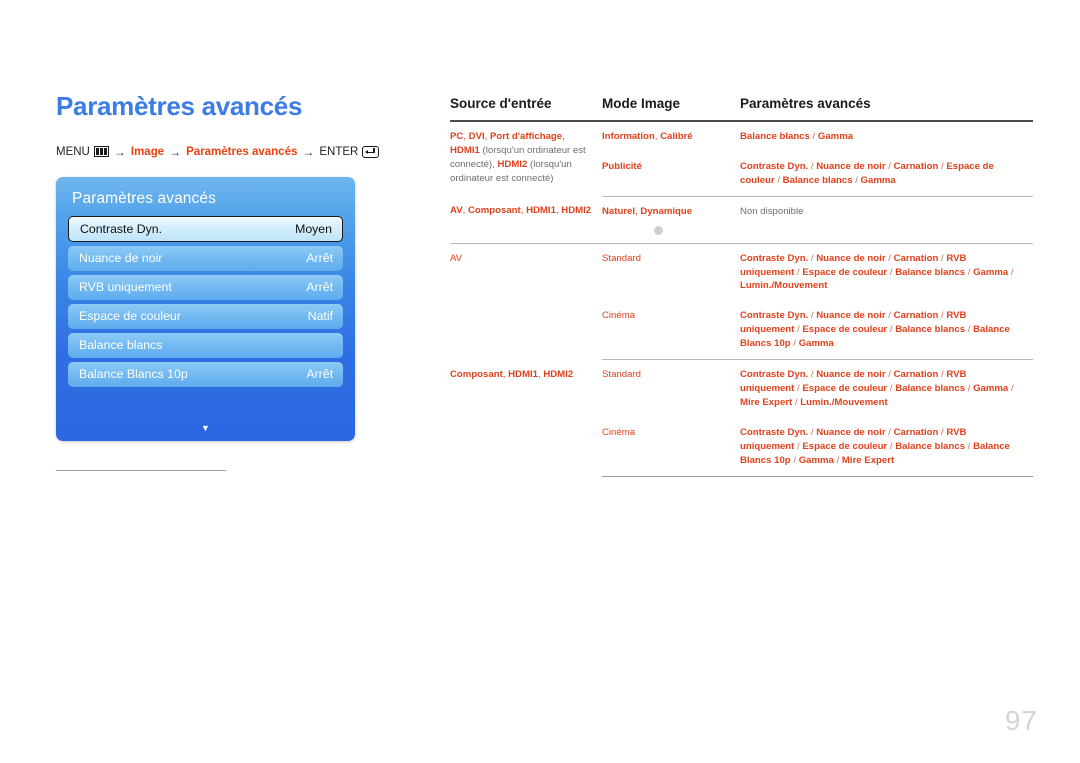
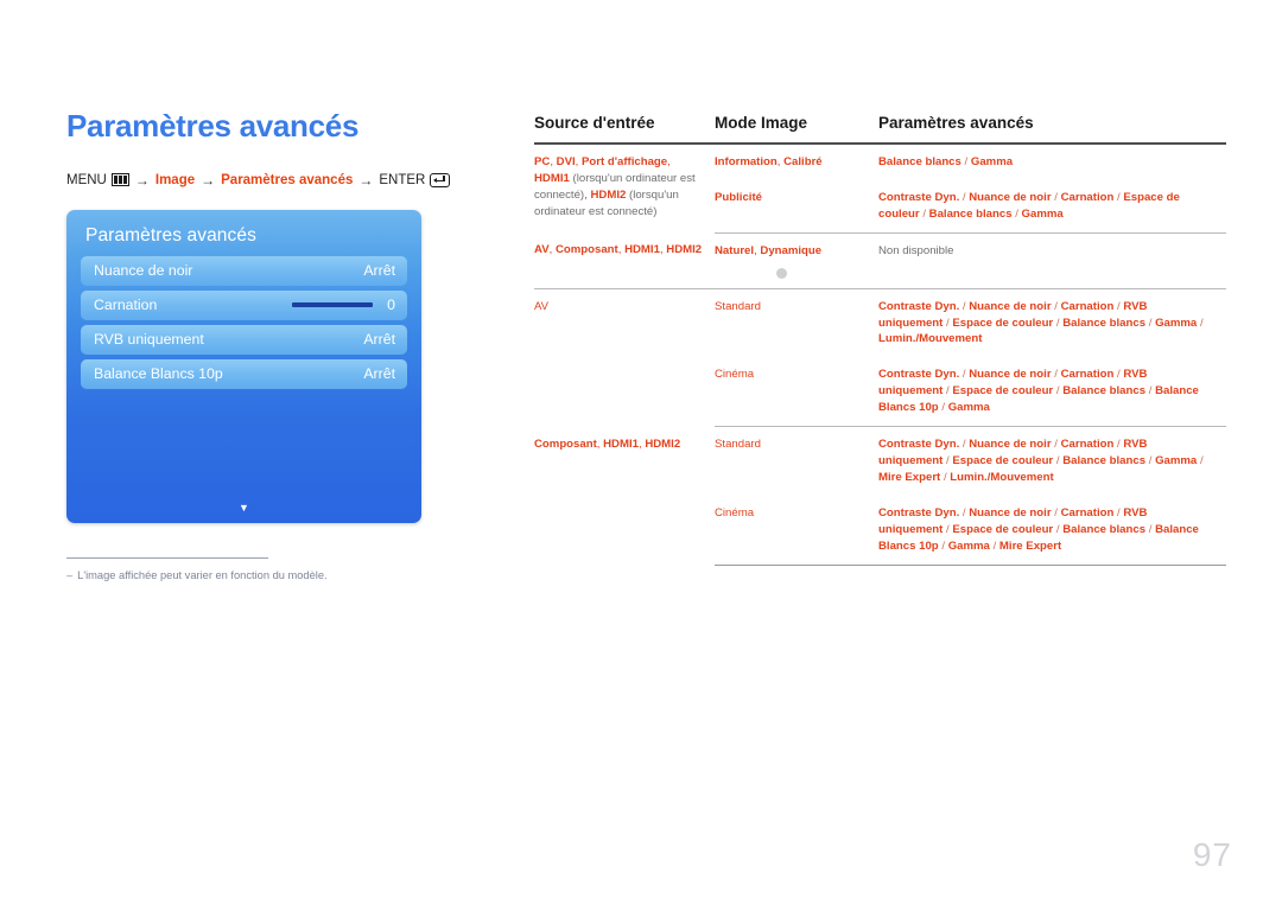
  Paramètres avancés
  MENU
  →
  Image
  →
  Paramètres avancés
  →
  ENTER
  Paramètres avancés
- Contraste Dyn.
- Moyen
  Nuance de noir
  Arrêt
+ Carnation
+ 0
  RVB uniquement
  Arrêt
- Espace de couleur
- Natif
- Balance blancs
  Balance Blancs 10p
  Arrêt
  ▼
+ – L'image affichée peut varier en fonction du modèle.
  Source d'entrée	Mode Image	Paramètres avancés
  PC, DVI, Port d'affichage, HDMI1 (lorsqu'un ordinateur est connecté), HDMI2 (lorsqu'un ordinateur est connecté)	Information, Calibré	Balance blancs / Gamma
  Publicité	Contraste Dyn. / Nuance de noir / Carnation / Espace de couleur / Balance blancs / Gamma
  AV, Composant, HDMI1, HDMI2	Naturel, Dynamique	Non disponible
  AV	Standard	Contraste Dyn. / Nuance de noir / Carnation / RVB uniquement / Espace de couleur / Balance blancs / Gamma / Lumin./Mouvement
  Cinéma	Contraste Dyn. / Nuance de noir / Carnation / RVB uniquement / Espace de couleur / Balance blancs / Balance Blancs 10p / Gamma
  Composant, HDMI1, HDMI2	Standard	Contraste Dyn. / Nuance de noir / Carnation / RVB uniquement / Espace de couleur / Balance blancs / Gamma / Mire Expert / Lumin./Mouvement
  Cinéma	Contraste Dyn. / Nuance de noir / Carnation / RVB uniquement / Espace de couleur / Balance blancs / Balance Blancs 10p / Gamma / Mire Expert
  97
